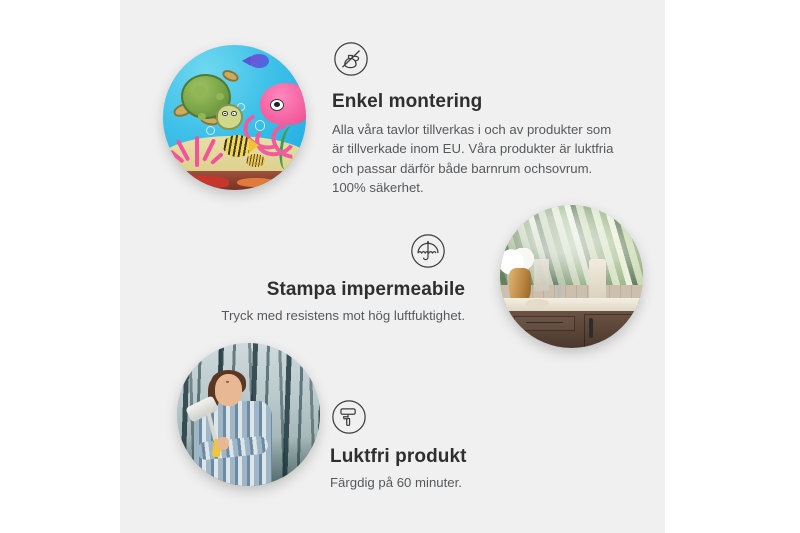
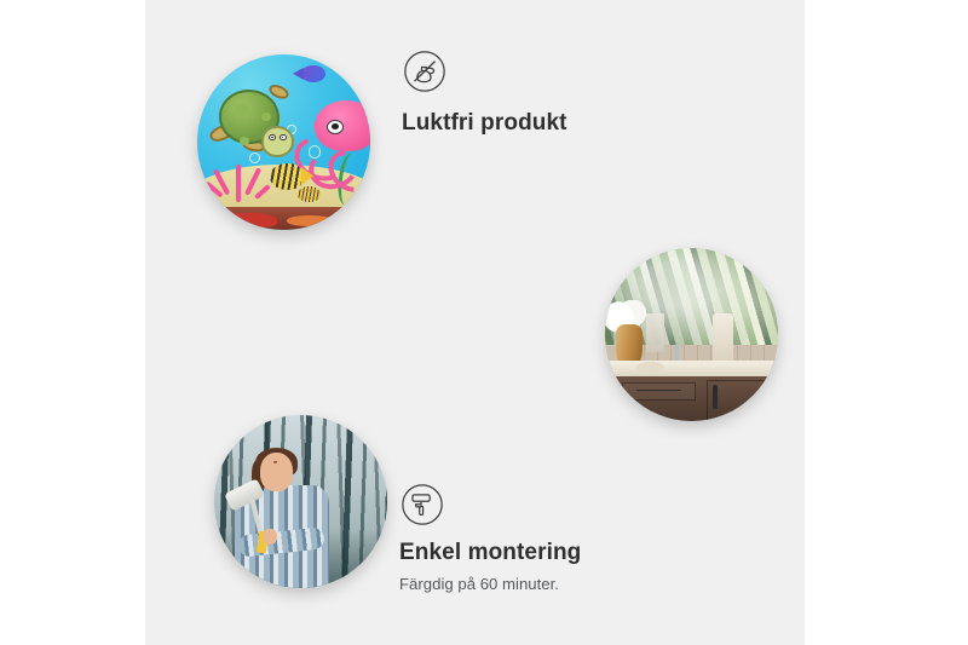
- Enkel montering
+ Luktfri produkt
- Alla våra tavlor tillverkas i och av produkter som är tillverkade inom EU. Våra produkter är luktfria och passar därför både barnrum ochsovrum. 100% säkerhet.
- Stampa impermeabile
- Tryck med resistens mot hög luftfuktighet.
- Luktfri produkt
+ Enkel montering
  Färgdig på 60 minuter.
